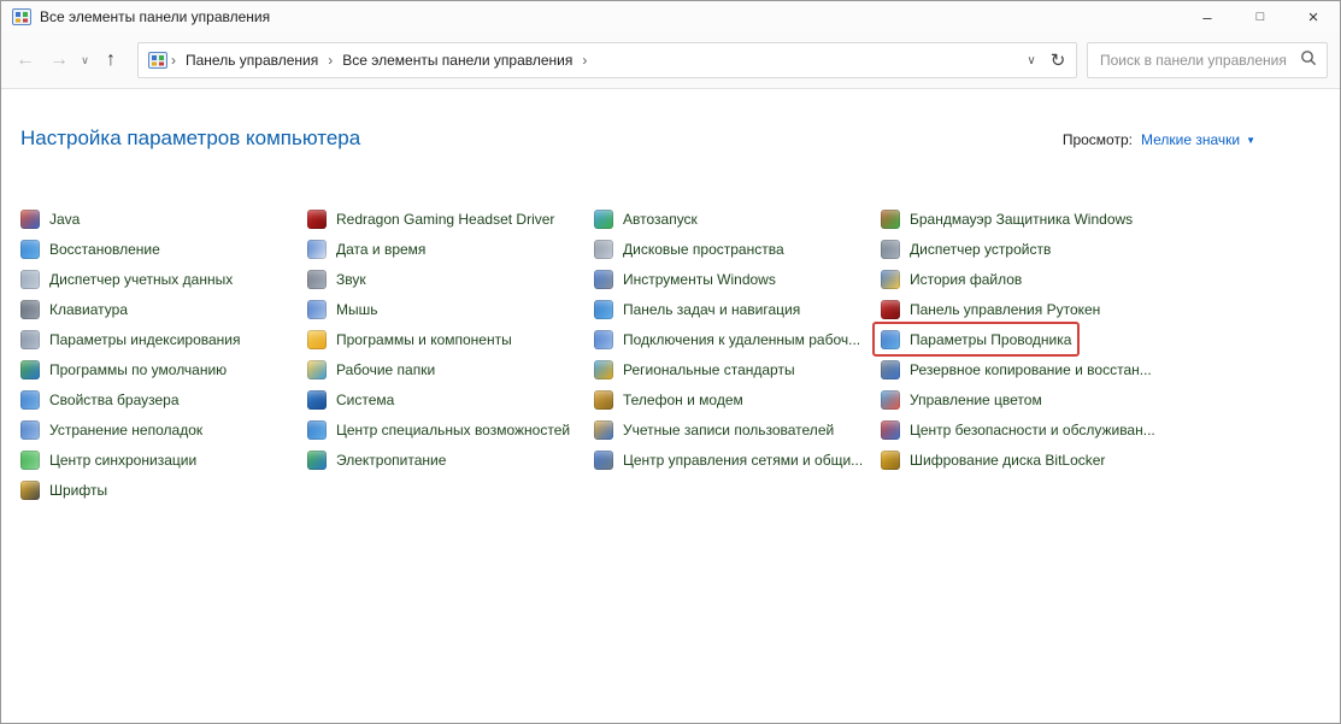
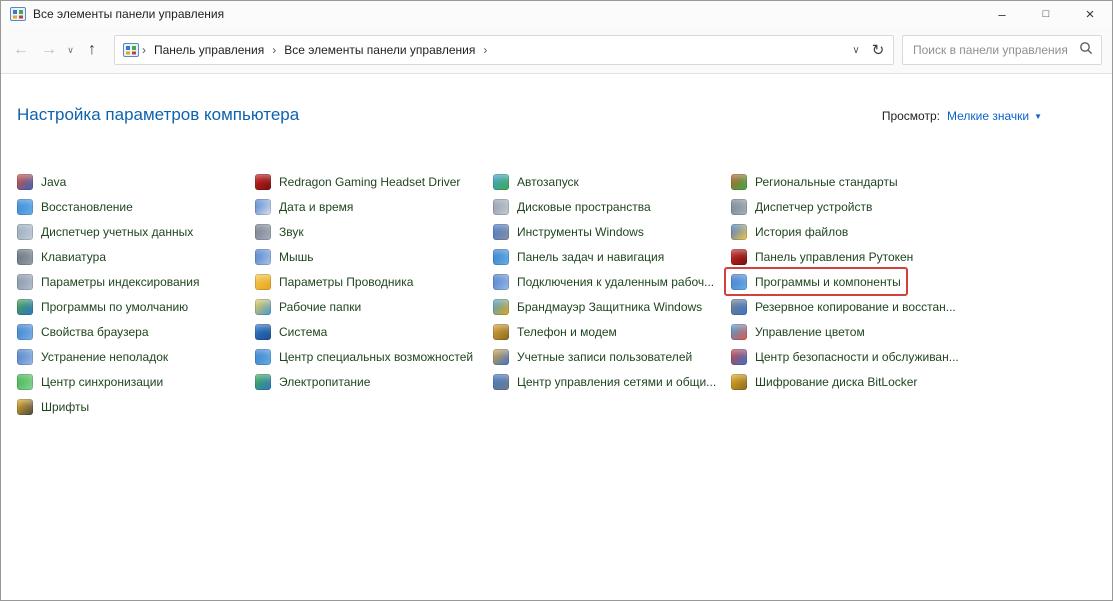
  Все элементы панели управления
  –
  □
  ×
  ←
  →
  ∨
  ↑
  ›
  Панель управления
  ›
  Все элементы панели управления
  ›
  ∨
  ↻
  Поиск в панели управления
  Настройка параметров компьютера
  Просмотр:
  Мелкие значки
  ▼
  Java
  Восстановление
  Диспетчер учетных данных
  Клавиатура
  Параметры индексирования
  Программы по умолчанию
  Свойства браузера
  Устранение неполадок
  Центр синхронизации
  Шрифты
  Redragon Gaming Headset Driver
  Дата и время
  Звук
  Мышь
- Программы и компоненты
+ Параметры Проводника
  Рабочие папки
  Система
  Центр специальных возможностей
  Электропитание
  Автозапуск
  Дисковые пространства
  Инструменты Windows
  Панель задач и навигация
  Подключения к удаленным рабоч...
- Региональные стандарты
+ Брандмауэр Защитника Windows
  Телефон и модем
  Учетные записи пользователей
  Центр управления сетями и общи...
- Брандмауэр Защитника Windows
+ Региональные стандарты
  Диспетчер устройств
  История файлов
  Панель управления Рутокен
- Параметры Проводника
+ Программы и компоненты
  Резервное копирование и восстан...
  Управление цветом
  Центр безопасности и обслуживан...
  Шифрование диска BitLocker
